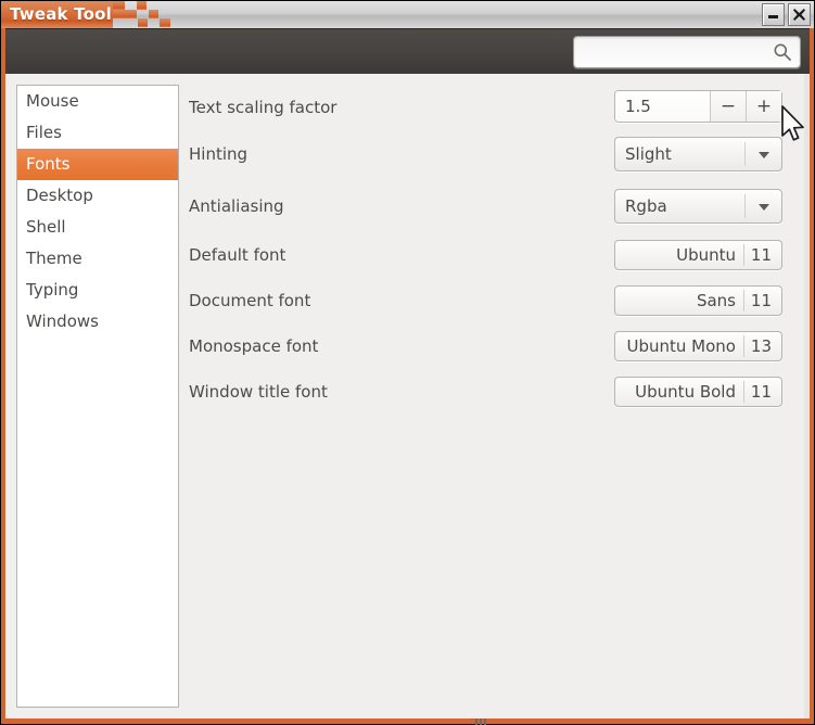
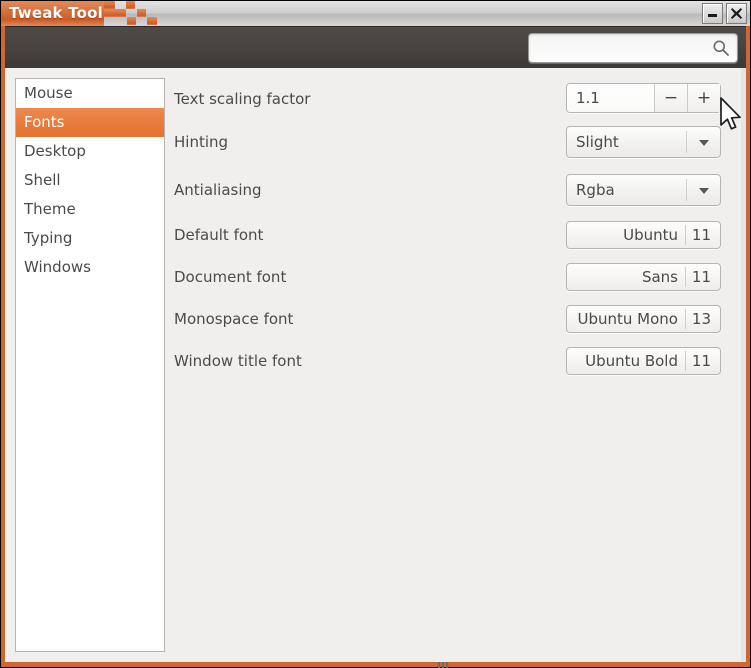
  Tweak Tool
  Mouse
- Files
  Fonts
  Desktop
  Shell
  Theme
  Typing
  Windows
  Text scaling factor
- 1.5
+ 1.1
  −
  +
  Hinting
  Slight
  Antialiasing
  Rgba
  Default font
  Ubuntu
  11
  Document font
  Sans
  11
  Monospace font
  Ubuntu Mono
  13
  Window title font
  Ubuntu Bold
  11
